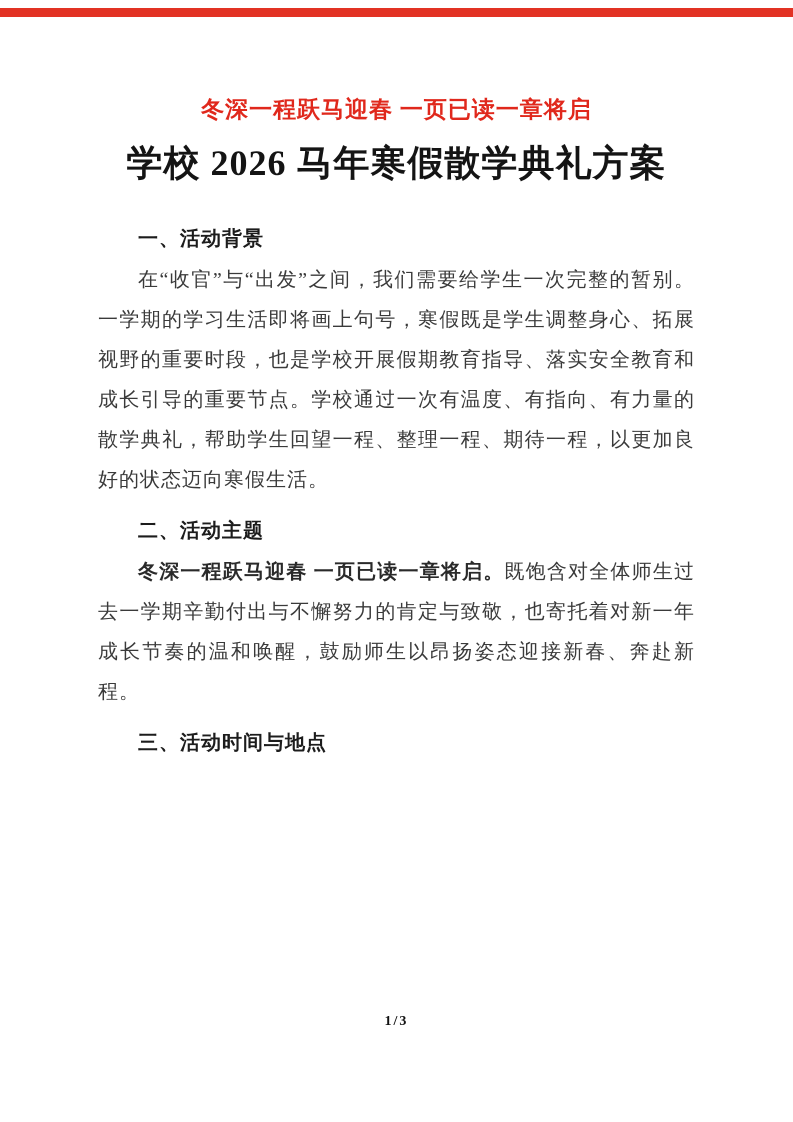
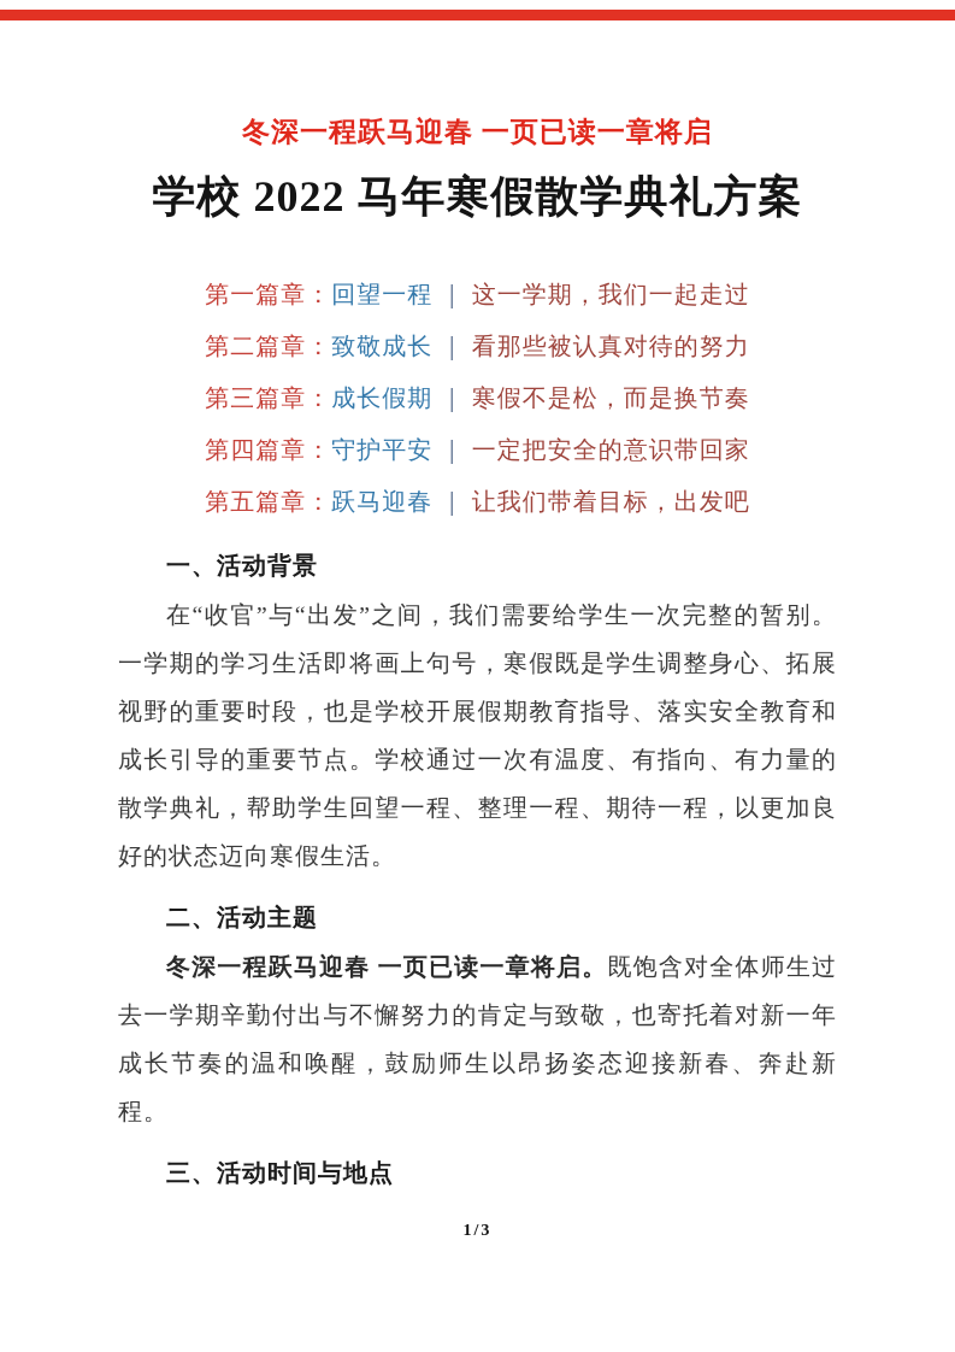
  冬深一程跃马迎春 一页已读一章将启
- 学校 2026 马年寒假散学典礼方案
+ 学校 2022 马年寒假散学典礼方案
+ 第一篇章：回望一程 ｜ 这一学期，我们一起走过
+ 第二篇章：致敬成长 ｜ 看那些被认真对待的努力
+ 第三篇章：成长假期 ｜ 寒假不是松，而是换节奏
+ 第四篇章：守护平安 ｜ 一定把安全的意识带回家
+ 第五篇章：跃马迎春 ｜ 让我们带着目标，出发吧
  一、活动背景
  在“收官”与“出发”之间，我们需要给学生一次完整的暂别。一学期的学习生活即将画上句号，寒假既是学生调整身心、拓展视野的重要时段，也是学校开展假期教育指导、落实安全教育和成长引导的重要节点。学校通过一次有温度、有指向、有力量的散学典礼，帮助学生回望一程、整理一程、期待一程，以更加良好的状态迈向寒假生活。
  二、活动主题
  冬深一程跃马迎春 一页已读一章将启。既饱含对全体师生过去一学期辛勤付出与不懈努力的肯定与致敬，也寄托着对新一年成长节奏的温和唤醒，鼓励师生以昂扬姿态迎接新春、奔赴新程。
  三、活动时间与地点
  1/3
